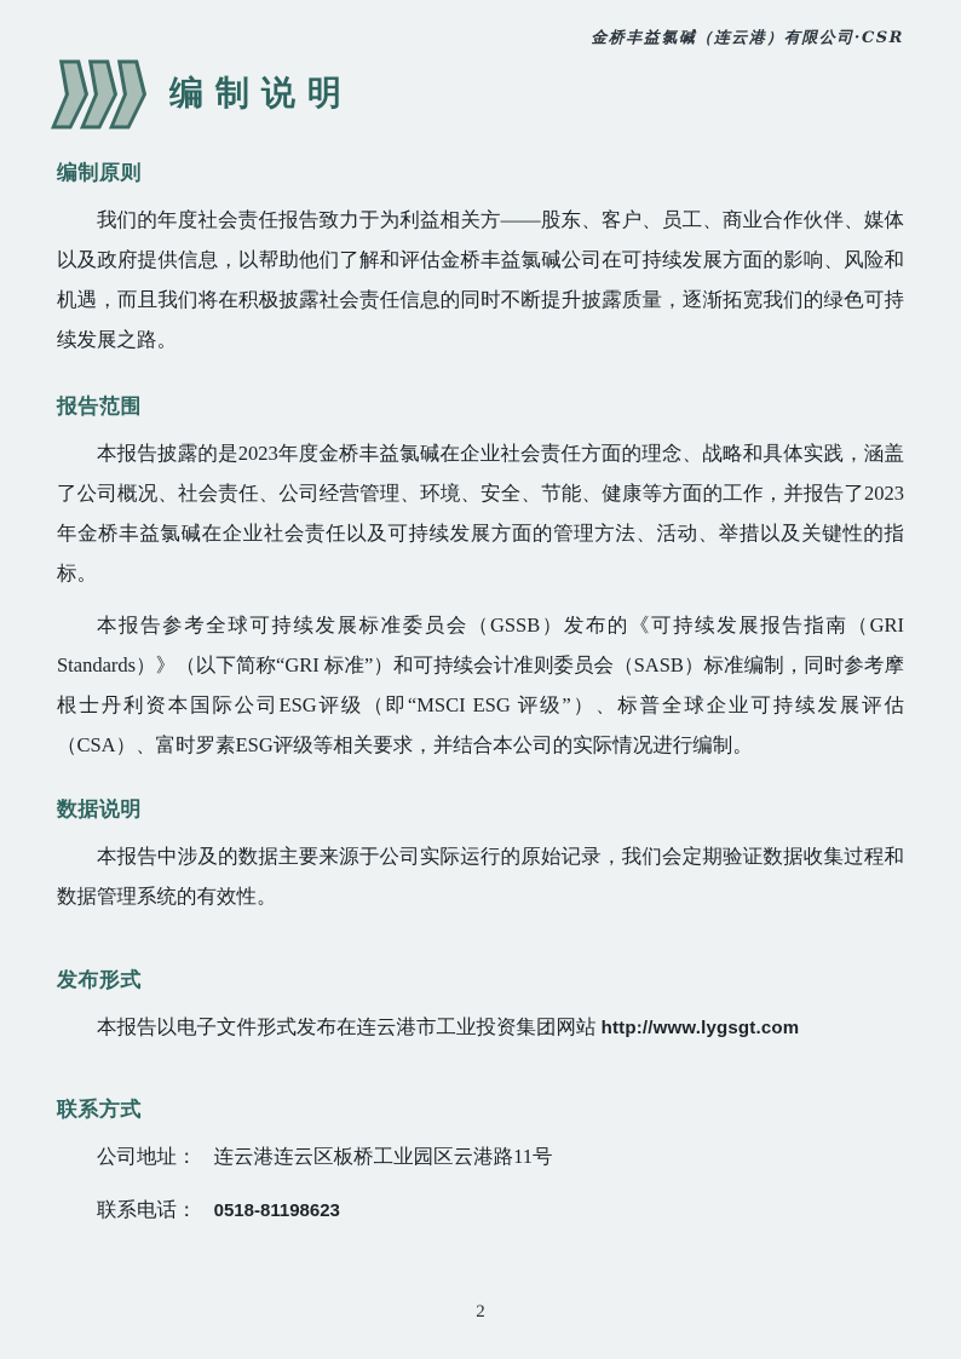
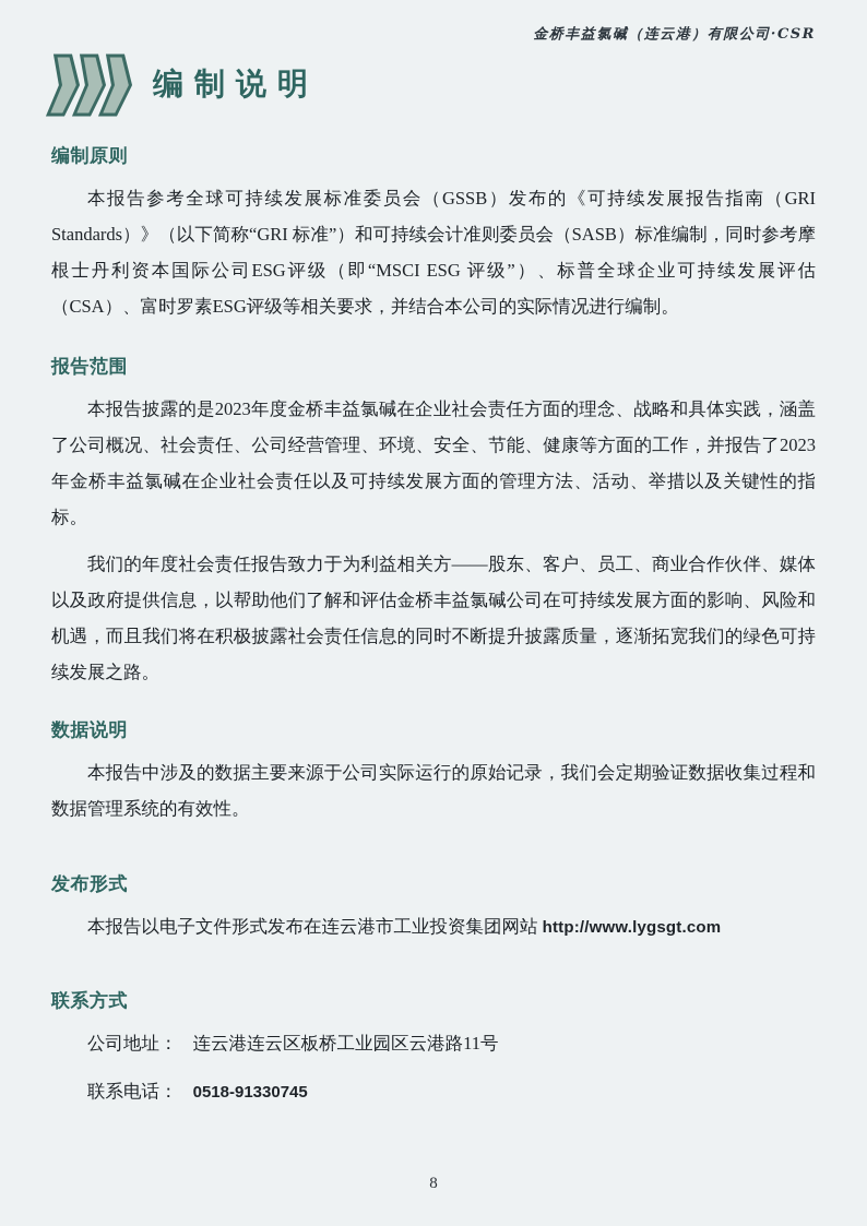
  金桥丰益氯碱（连云港）有限公司·CSR
  编制说明
  编制原则
- 我们的年度社会责任报告致力于为利益相关方——股东、客户、员工、商业合作伙伴、媒体以及政府提供信息，以帮助他们了解和评估金桥丰益氯碱公司在可持续发展方面的影响、风险和机遇，而且我们将在积极披露社会责任信息的同时不断提升披露质量，逐渐拓宽我们的绿色可持续发展之路。
+ 本报告参考全球可持续发展标准委员会（GSSB）发布的《可持续发展报告指南（GRI Standards）》（以下简称“GRI 标准”）和可持续会计准则委员会（SASB）标准编制，同时参考摩根士丹利资本国际公司ESG评级（即“MSCI ESG 评级”）、标普全球企业可持续发展评估（CSA）、富时罗素ESG评级等相关要求，并结合本公司的实际情况进行编制。
  报告范围
  本报告披露的是2023年度金桥丰益氯碱在企业社会责任方面的理念、战略和具体实践，涵盖了公司概况、社会责任、公司经营管理、环境、安全、节能、健康等方面的工作，并报告了2023 年金桥丰益氯碱在企业社会责任以及可持续发展方面的管理方法、活动、举措以及关键性的指标。
- 本报告参考全球可持续发展标准委员会（GSSB）发布的《可持续发展报告指南（GRI Standards）》（以下简称“GRI 标准”）和可持续会计准则委员会（SASB）标准编制，同时参考摩根士丹利资本国际公司ESG评级（即“MSCI ESG 评级”）、标普全球企业可持续发展评估（CSA）、富时罗素ESG评级等相关要求，并结合本公司的实际情况进行编制。
+ 我们的年度社会责任报告致力于为利益相关方——股东、客户、员工、商业合作伙伴、媒体以及政府提供信息，以帮助他们了解和评估金桥丰益氯碱公司在可持续发展方面的影响、风险和机遇，而且我们将在积极披露社会责任信息的同时不断提升披露质量，逐渐拓宽我们的绿色可持续发展之路。
  数据说明
  本报告中涉及的数据主要来源于公司实际运行的原始记录，我们会定期验证数据收集过程和数据管理系统的有效性。
  发布形式
  本报告以电子文件形式发布在连云港市工业投资集团网站 http://www.lygsgt.com
  联系方式
  公司地址： 连云港连云区板桥工业园区云港路11号
- 联系电话： 0518-81198623
+ 联系电话： 0518-91330745
- 2
+ 8
